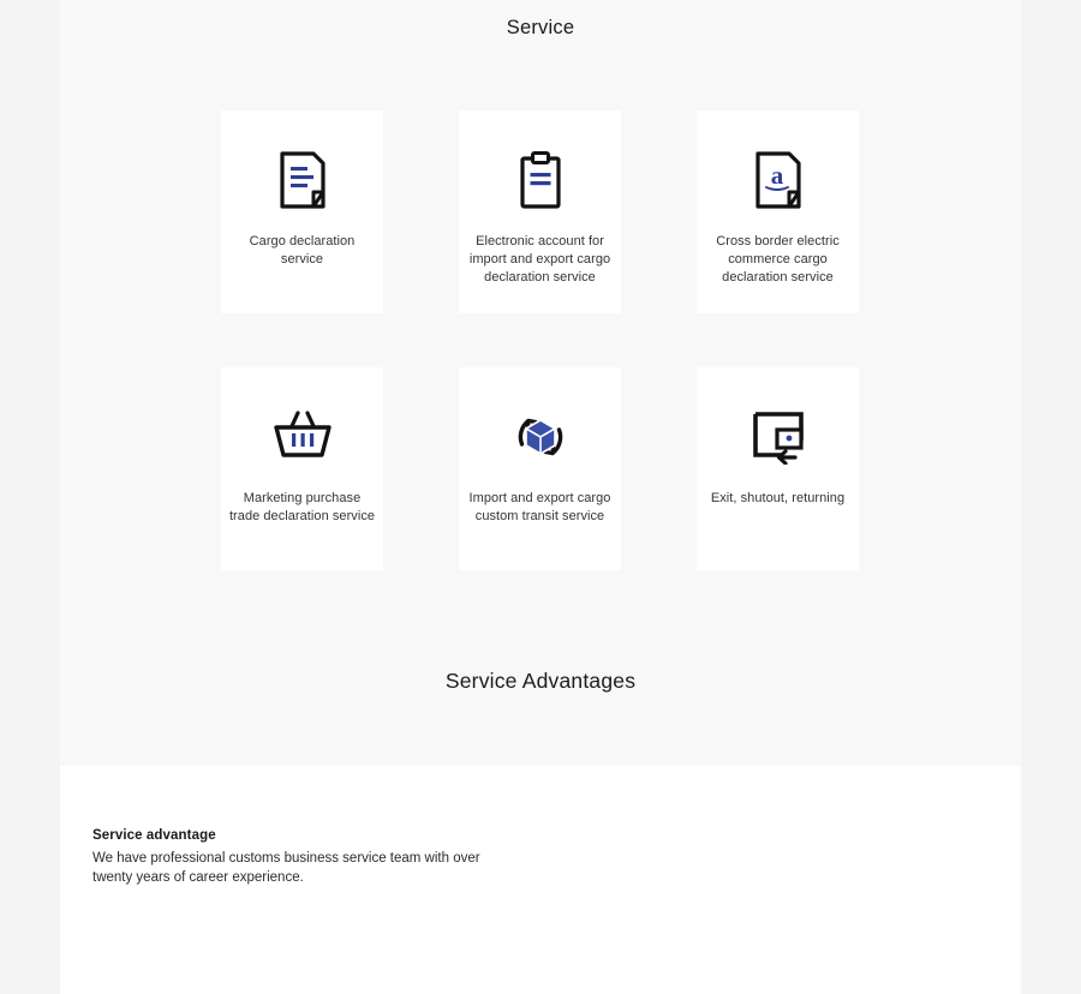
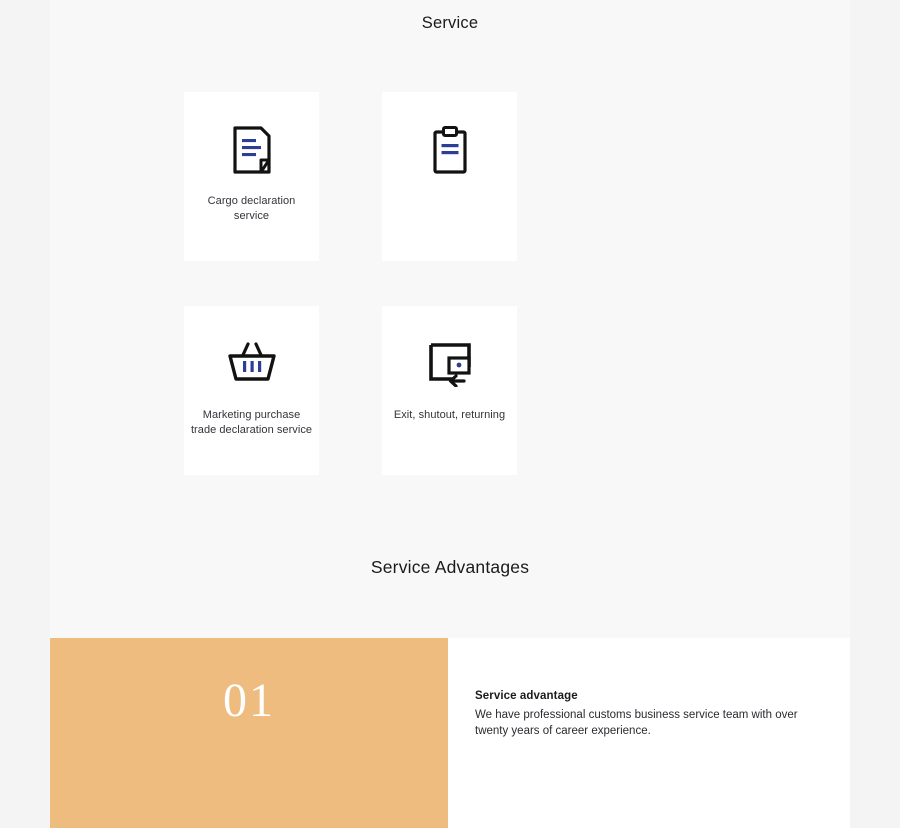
  Service
  Cargo declaration service
- Electronic account for import and export cargo declaration service
- a
- Cross border electric commerce cargo declaration service
  Marketing purchase trade declaration service
- Import and export cargo custom transit service
  Exit, shutout, returning
  Service Advantages
+ 01
  Service advantage
  We have professional customs business service team with over twenty years of career experience.
